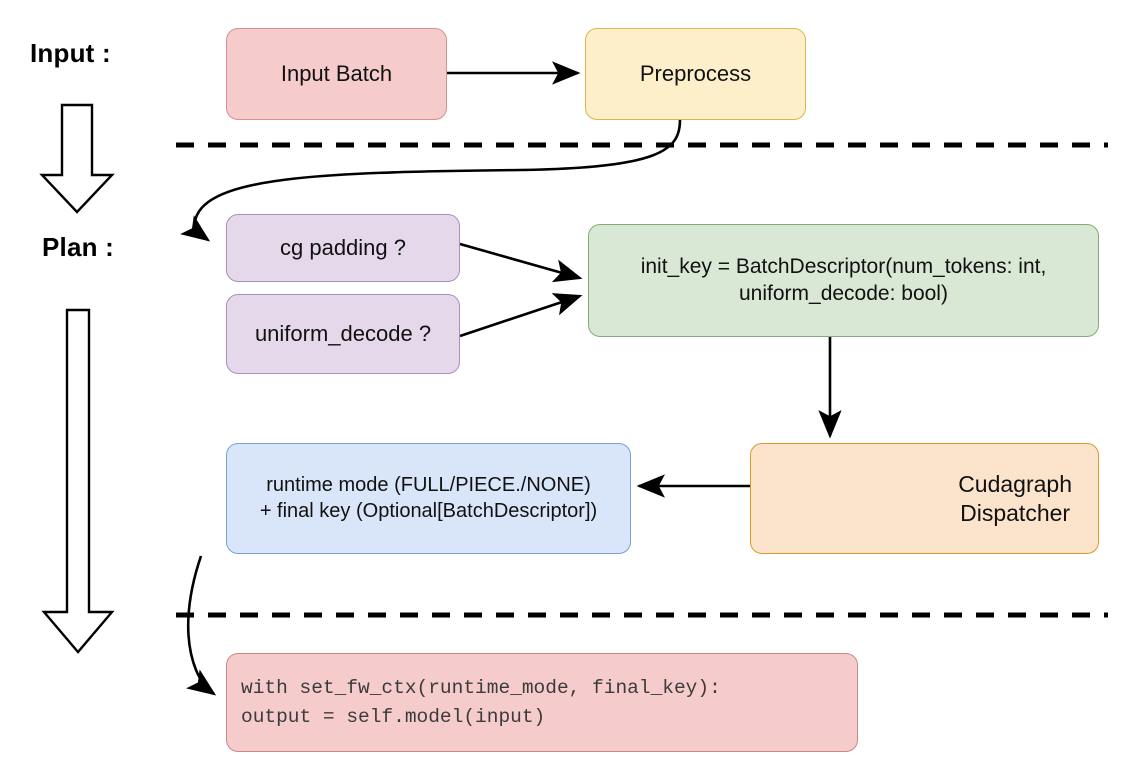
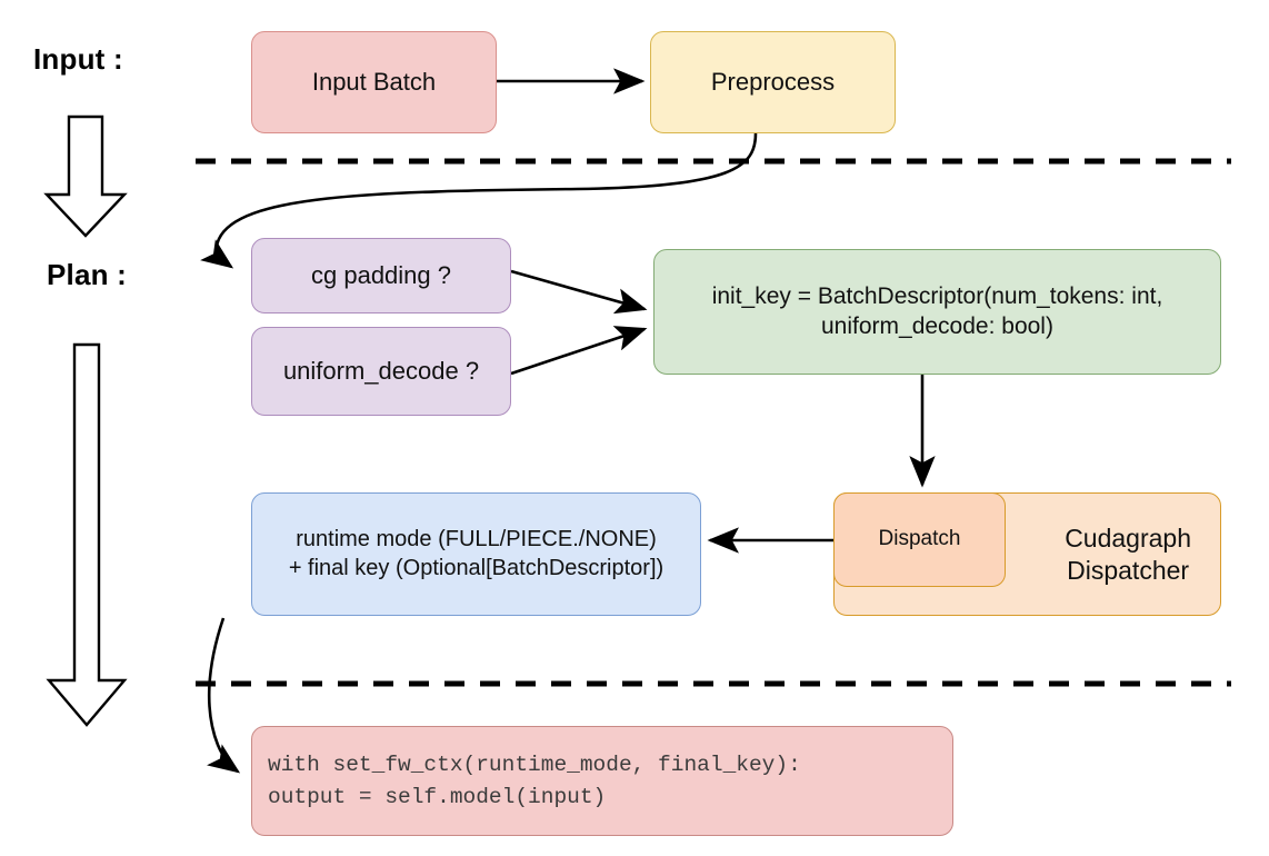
  Input :
  Plan :
  Input Batch
  Preprocess
  cg padding ?
  uniform_decode ?
  init_key = BatchDescriptor(num_tokens: int,
  uniform_decode: bool)
  Cudagraph
  Dispatcher
+ Dispatch
  runtime mode (FULL/PIECE./NONE)
  + final key (Optional[BatchDescriptor])
  with set_fw_ctx(runtime_mode, final_key):
  output = self.model(input)
